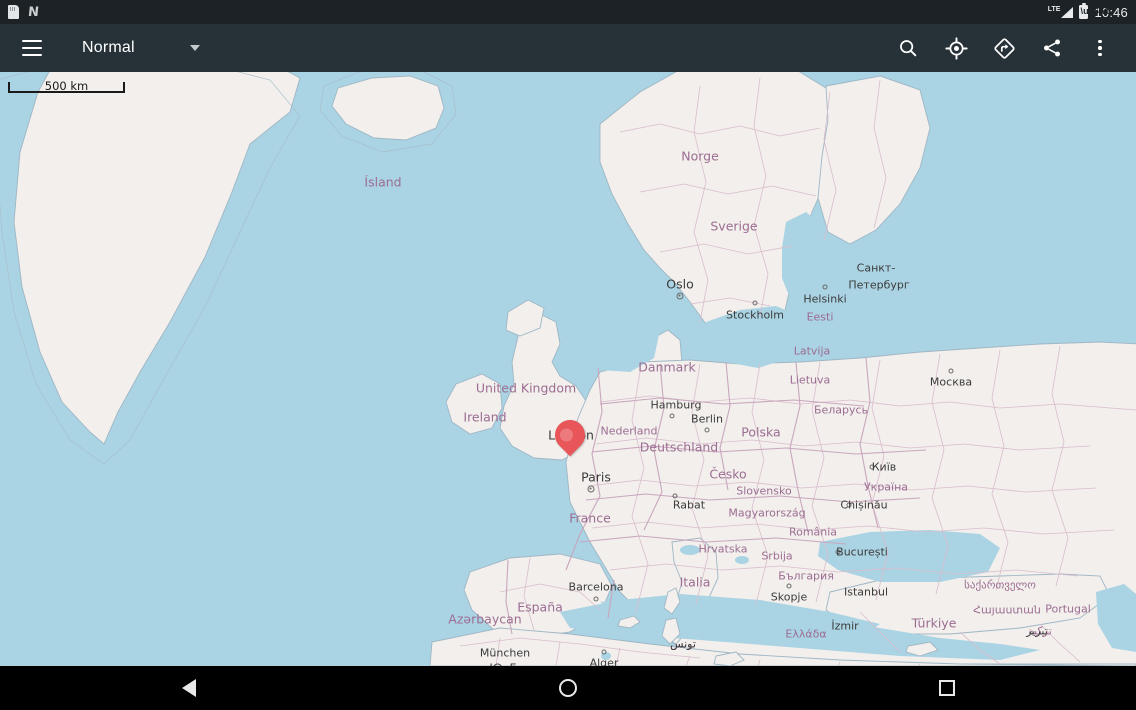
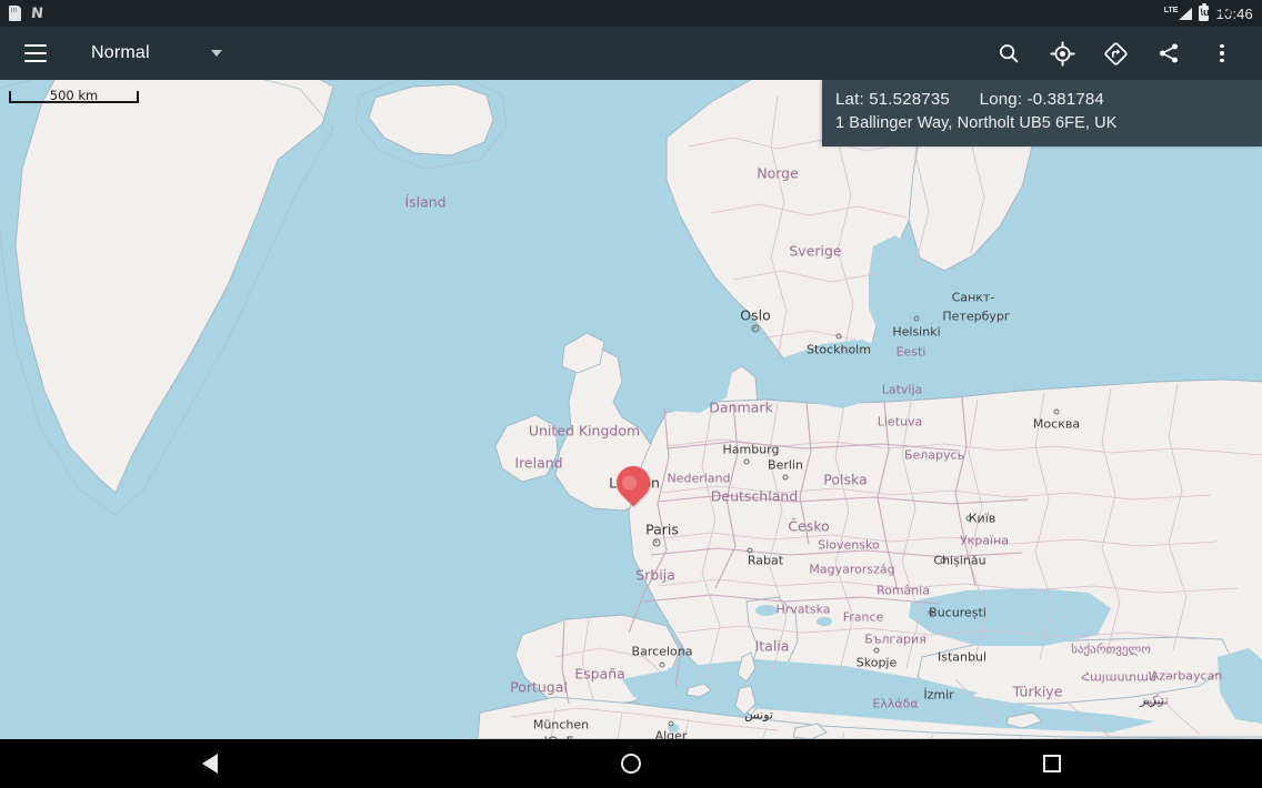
  \u26a1
  10:46
  Normal
  500 km
  Ísland
  Norge
  Sverige
  Eesti
  Latvija
  Lietuva
  Danmark
  United Kingdom
  Ireland
  Nederland
  Deutschland
  Polska
  Беларусь
  Україна
  Česko
  Slovensko
  Magyarország
  România
- France
+ Srbija
  Hrvatska
- Srbija
+ France
  България
  Italia
  España
- Azərbaycan
+ Portugal
  Ελλάδα
  Türkiye
  საქართველო
  Հայաստան
- Portugal
+ Azərbaycan
  تونس
  ترکیه
  Oslo
  Helsinki
  Stockholm
  Санкт-
  Петербург
  Москва
  Hamburg
  Berlin
  Paris
  Rabat
  Київ
  Chișinău
  București
  Skopje
  Istanbul
  İzmir
  Barcelona
  München
  Alger
  تبریز
+ Lat: 51.528735 Long: -0.381784
+ 1 Ballinger Way, Northolt UB5 6FE, UK
